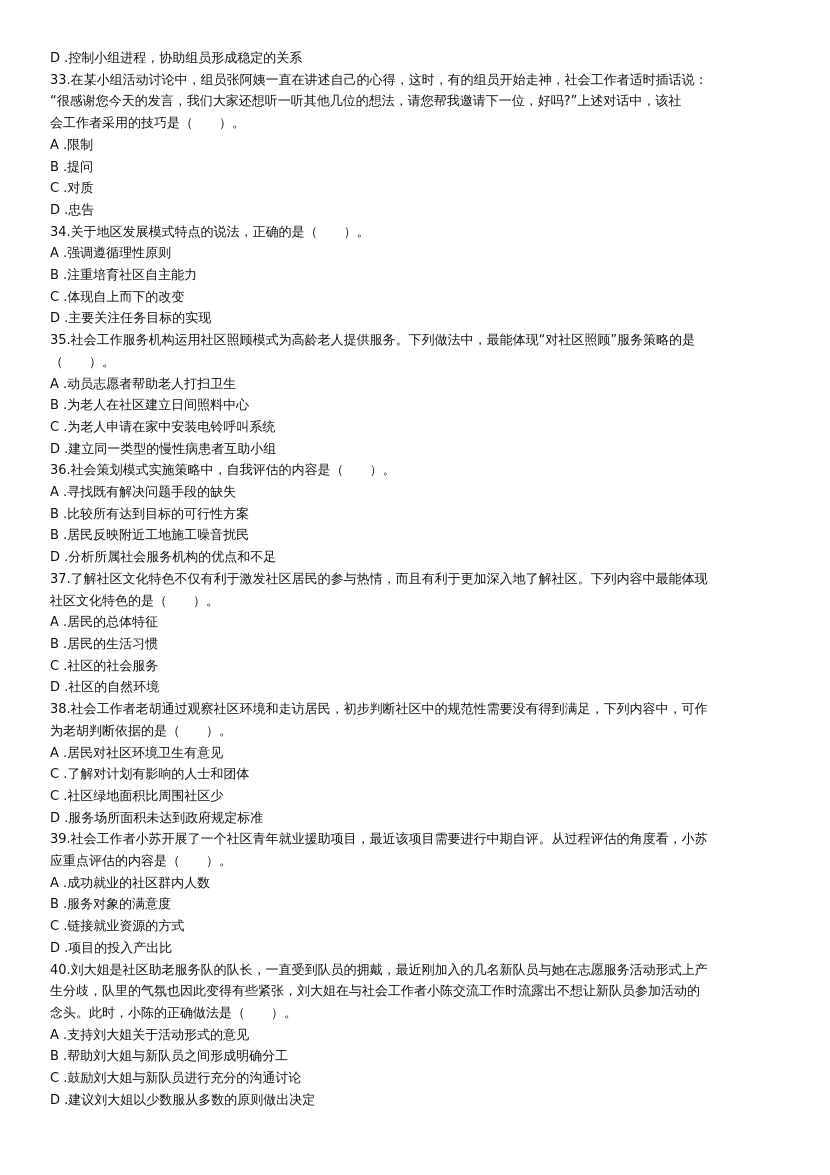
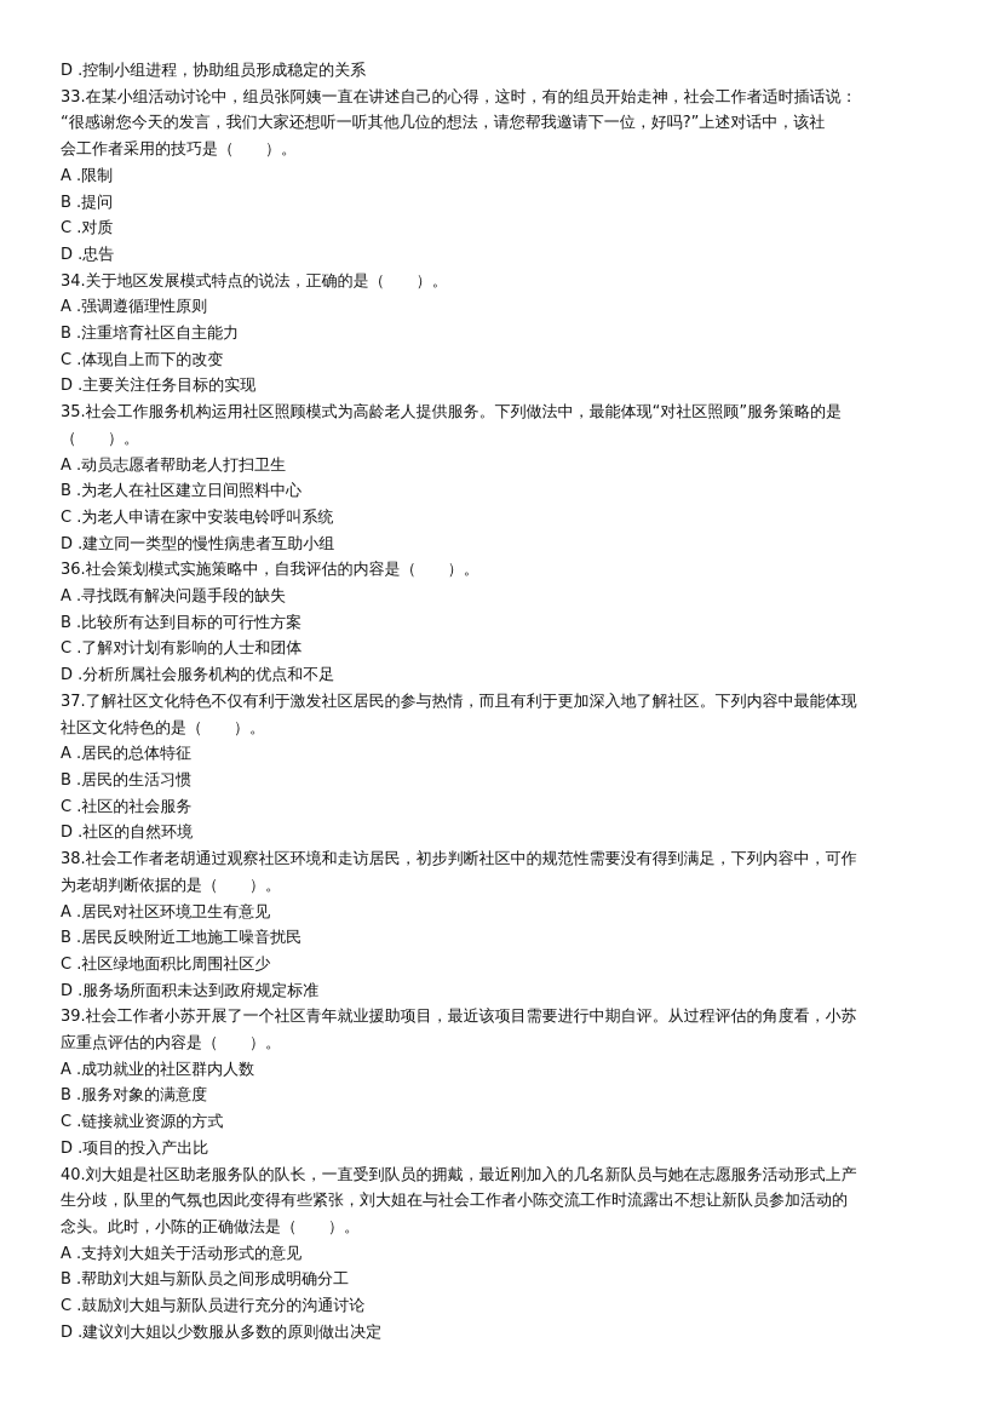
  D .控制小组进程，协助组员形成稳定的关系
  33.在某小组活动讨论中，组员张阿姨一直在讲述自己的心得，这时，有的组员开始走神，社会工作者适时插话说：
  “很感谢您今天的发言，我们大家还想听一听其他几位的想法，请您帮我邀请下一位，好吗?”上述对话中，该社
  会工作者采用的技巧是（ ）。
  A .限制
  B .提问
  C .对质
  D .忠告
  34.关于地区发展模式特点的说法，正确的是（ ）。
  A .强调遵循理性原则
  B .注重培育社区自主能力
  C .体现自上而下的改变
  D .主要关注任务目标的实现
  35.社会工作服务机构运用社区照顾模式为高龄老人提供服务。下列做法中，最能体现“对社区照顾”服务策略的是
  （ ）。
  A .动员志愿者帮助老人打扫卫生
  B .为老人在社区建立日间照料中心
  C .为老人申请在家中安装电铃呼叫系统
  D .建立同一类型的慢性病患者互助小组
  36.社会策划模式实施策略中，自我评估的内容是（ ）。
  A .寻找既有解决问题手段的缺失
  B .比较所有达到目标的可行性方案
- B .居民反映附近工地施工噪音扰民
+ C .了解对计划有影响的人士和团体
  D .分析所属社会服务机构的优点和不足
  37.了解社区文化特色不仅有利于激发社区居民的参与热情，而且有利于更加深入地了解社区。下列内容中最能体现
  社区文化特色的是（ ）。
  A .居民的总体特征
  B .居民的生活习惯
  C .社区的社会服务
  D .社区的自然环境
  38.社会工作者老胡通过观察社区环境和走访居民，初步判断社区中的规范性需要没有得到满足，下列内容中，可作
  为老胡判断依据的是（ ）。
  A .居民对社区环境卫生有意见
- C .了解对计划有影响的人士和团体
+ B .居民反映附近工地施工噪音扰民
  C .社区绿地面积比周围社区少
  D .服务场所面积未达到政府规定标准
  39.社会工作者小苏开展了一个社区青年就业援助项目，最近该项目需要进行中期自评。从过程评估的角度看，小苏
  应重点评估的内容是（ ）。
  A .成功就业的社区群内人数
  B .服务对象的满意度
  C .链接就业资源的方式
  D .项目的投入产出比
  40.刘大姐是社区助老服务队的队长，一直受到队员的拥戴，最近刚加入的几名新队员与她在志愿服务活动形式上产
  生分歧，队里的气氛也因此变得有些紧张，刘大姐在与社会工作者小陈交流工作时流露出不想让新队员参加活动的
  念头。此时，小陈的正确做法是（ ）。
  A .支持刘大姐关于活动形式的意见
  B .帮助刘大姐与新队员之间形成明确分工
  C .鼓励刘大姐与新队员进行充分的沟通讨论
  D .建议刘大姐以少数服从多数的原则做出决定
